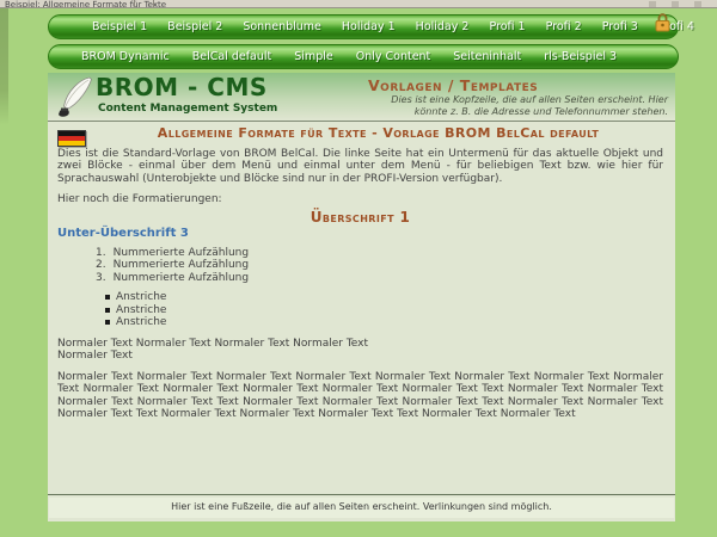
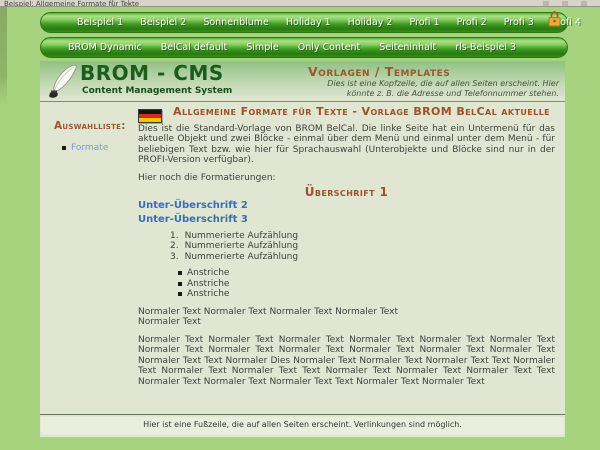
  Beispiel: Allgemeine Formate für Texte
  Beispiel 1
  Beispiel 2
  Sonnenblume
  Holiday 1
  Holiday 2
  Profi 1
  Profi 2
  Profi 3
  BROM Dynamic
  BelCal default
  Simple
  Only Content
  Seiteninhalt
  rls-Beispiel 3
  BROM - CMS
  Content Management System
  Vorlagen / Templates
  Dies ist eine Kopfzeile, die auf allen Seiten erscheint. Hier könnte z. B. die Adresse und Telefonnummer stehen.
+ Auswahlliste:
+ Formate
- Allgemeine Formate für Texte - Vorlage BROM BelCal default
+ Allgemeine Formate für Texte - Vorlage BROM BelCal aktuelle
  Dies ist die Standard-Vorlage von BROM BelCal. Die linke Seite hat ein Untermenü für das aktuelle Objekt und zwei Blöcke - einmal über dem Menü und einmal unter dem Menü - für beliebigen Text bzw. wie hier für Sprachauswahl (Unterobjekte und Blöcke sind nur in der PROFI-Version verfügbar).
  Hier noch die Formatierungen:
  Überschrift 1
+ Unter-Überschrift 2
  Unter-Überschrift 3
  1.
  Nummerierte Aufzählung
  2.
  Nummerierte Aufzählung
  3.
  Nummerierte Aufzählung
  Anstriche
  Anstriche
  Anstriche
  Normaler Text Normaler Text Normaler Text Normaler Text
  Normaler Text
- Normaler Text Normaler Text Normaler Text Normaler Text Normaler Text Normaler Text Normaler Text Normaler Text Normaler Text Normaler Text Normaler Text Normaler Text Normaler Text Text Normaler Text Normaler Text Normaler Text Normaler Text Text Normaler Text Normaler Text Normaler Text Text Normaler Text Normaler Text Normaler Text Text Normaler Text Normaler Text Normaler Text Text Normaler Text Normaler Text
+ Normaler Text Normaler Text Normaler Text Normaler Text Normaler Text Normaler Text Normaler Text Normaler Text Normaler Text Normaler Text Normaler Text Normaler Text Normaler Text Text Normaler Dies Normaler Text Normaler Text Normaler Text Text Normaler Text Normaler Text Normaler Text Text Normaler Text Normaler Text Normaler Text Text Normaler Text Normaler Text Normaler Text Text Normaler Text Normaler Text
  Hier ist eine Fußzeile, die auf allen Seiten erscheint. Verlinkungen sind möglich.
